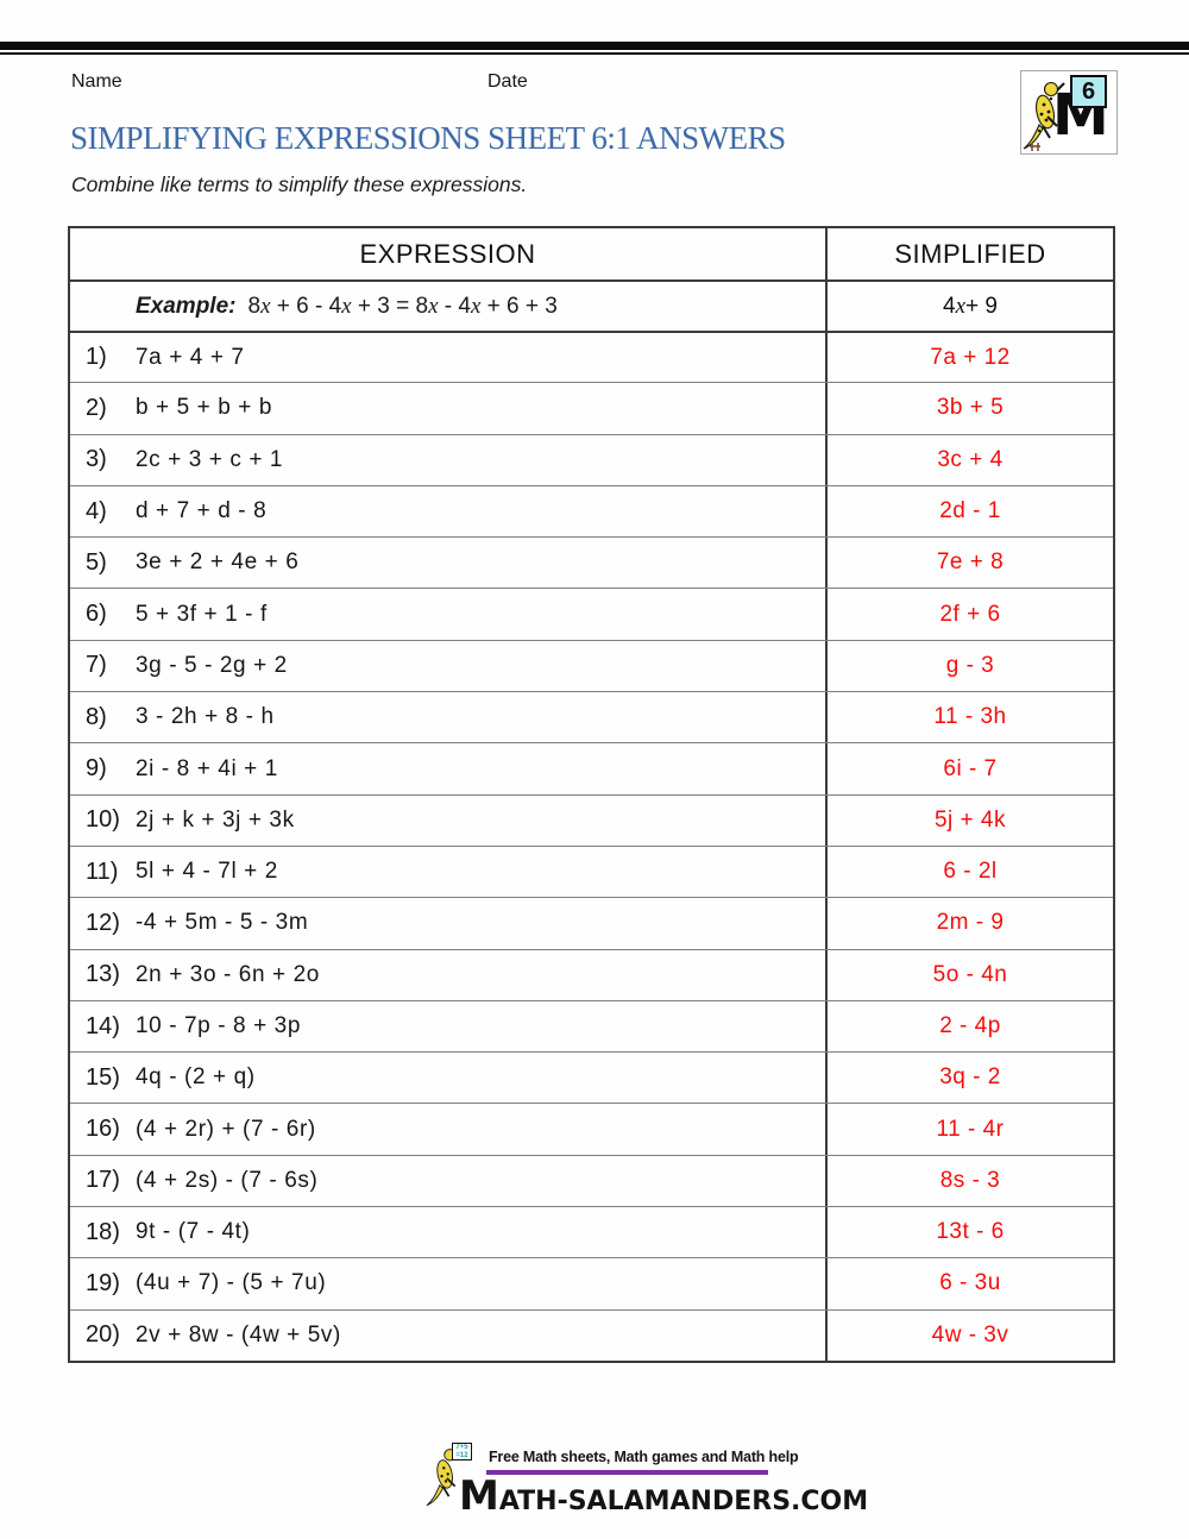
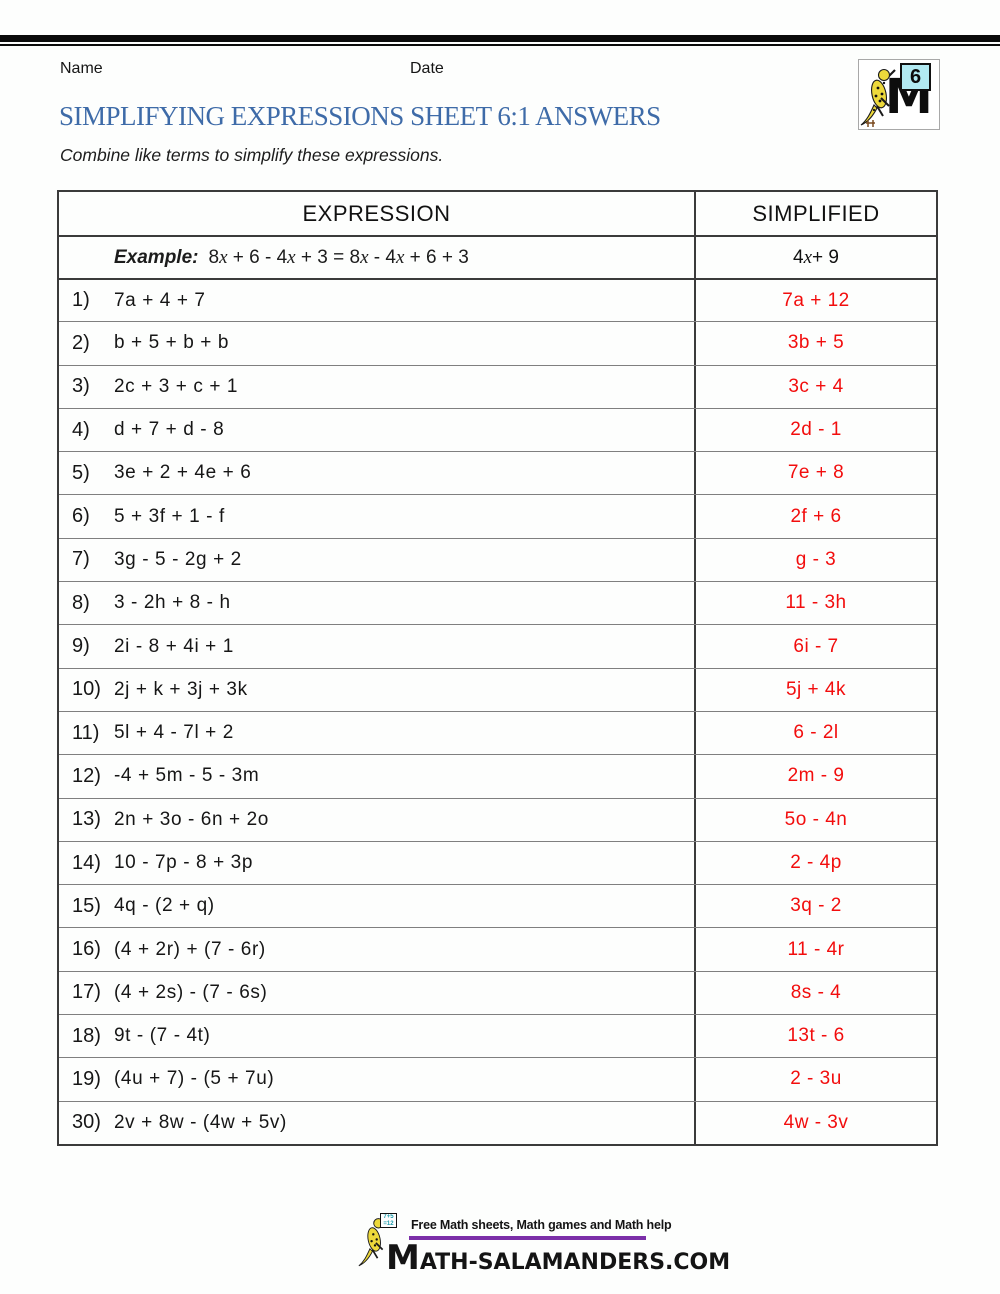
  Name
  Date
  M
  6
  SIMPLIFYING EXPRESSIONS SHEET 6:1 ANSWERS
  Combine like terms to simplify these expressions.
  EXPRESSION
  SIMPLIFIED
  Example:
  8x + 6 - 4x + 3 = 8x - 4x + 6 + 3
  4
  x
  + 9
  1)
  7a + 4 + 7
  7a + 12
  2)
  b + 5 + b + b
  3b + 5
  3)
  2c + 3 + c + 1
  3c + 4
  4)
  d + 7 + d - 8
  2d - 1
  5)
  3e + 2 + 4e + 6
  7e + 8
  6)
  5 + 3f + 1 - f
  2f + 6
  7)
  3g - 5 - 2g + 2
  g - 3
  8)
  3 - 2h + 8 - h
  11 - 3h
  9)
  2i - 8 + 4i + 1
  6i - 7
  10)
  2j + k + 3j + 3k
  5j + 4k
  11)
  5l + 4 - 7l + 2
  6 - 2l
  12)
  -4 + 5m - 5 - 3m
  2m - 9
  13)
  2n + 3o - 6n + 2o
  5o - 4n
  14)
  10 - 7p - 8 + 3p
  2 - 4p
  15)
  4q - (2 + q)
  3q - 2
  16)
  (4 + 2r) + (7 - 6r)
  11 - 4r
  17)
  (4 + 2s) - (7 - 6s)
- 8s - 3
+ 8s - 4
  18)
  9t - (7 - 4t)
  13t - 6
  19)
  (4u + 7) - (5 + 7u)
- 6 - 3u
+ 2 - 3u
- 20)
+ 30)
  2v + 8w - (4w + 5v)
  4w - 3v
  Free Math sheets, Math games and Math help
  MATH-SALAMANDERS.COM
